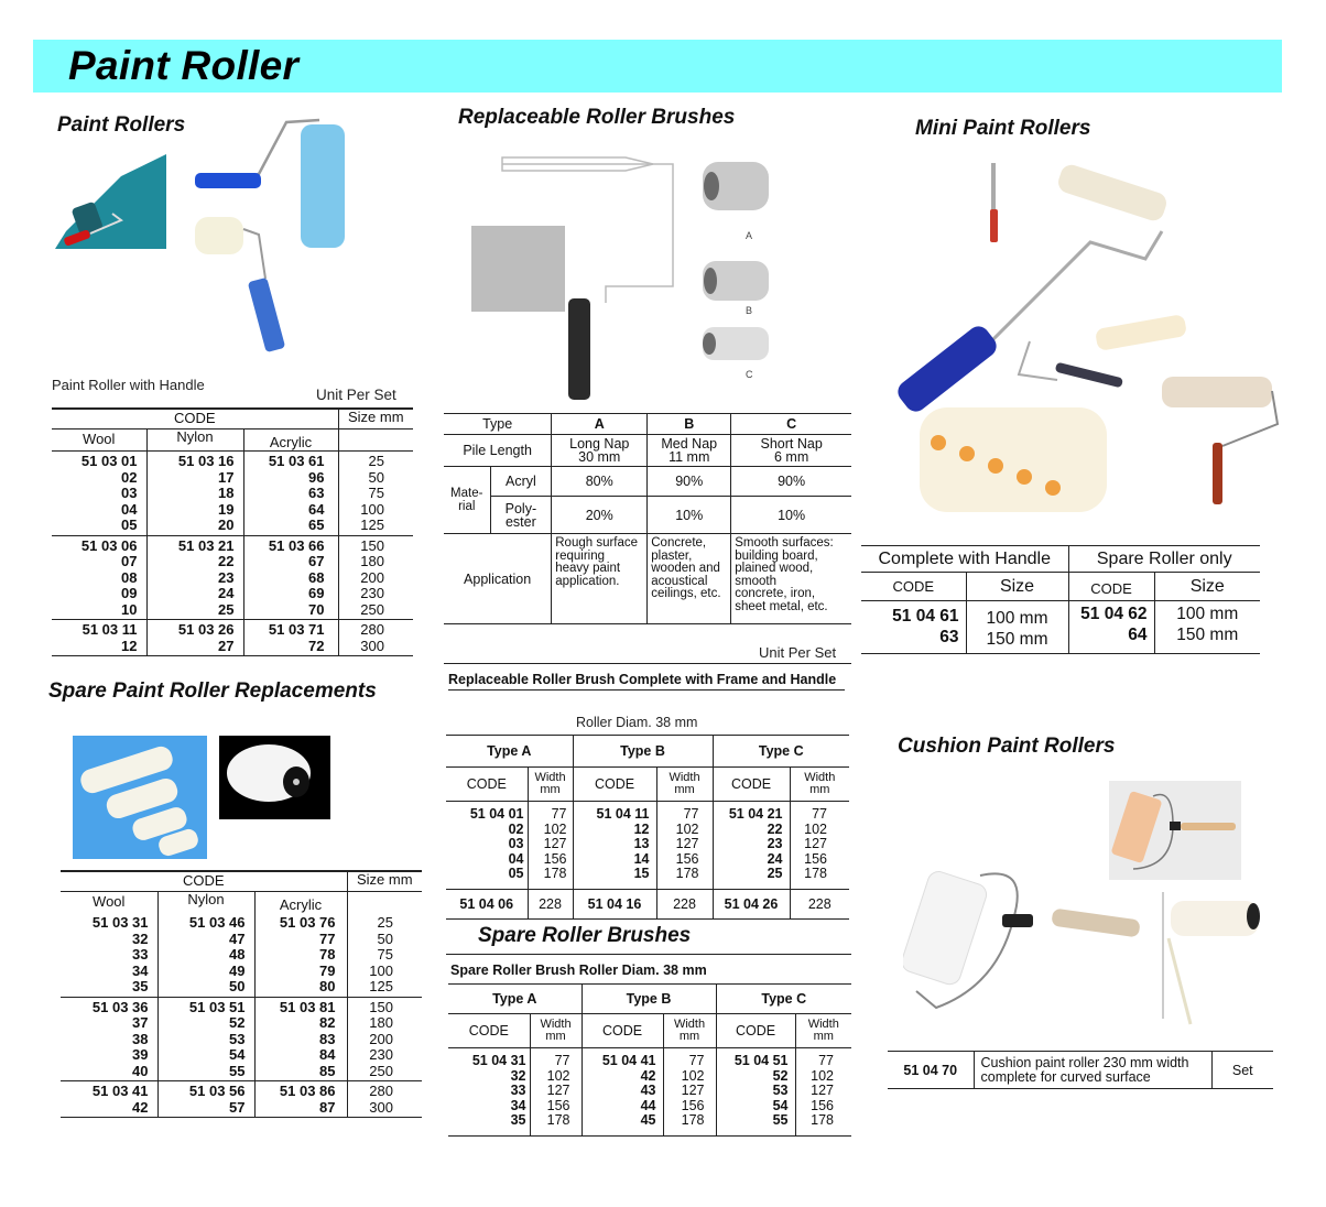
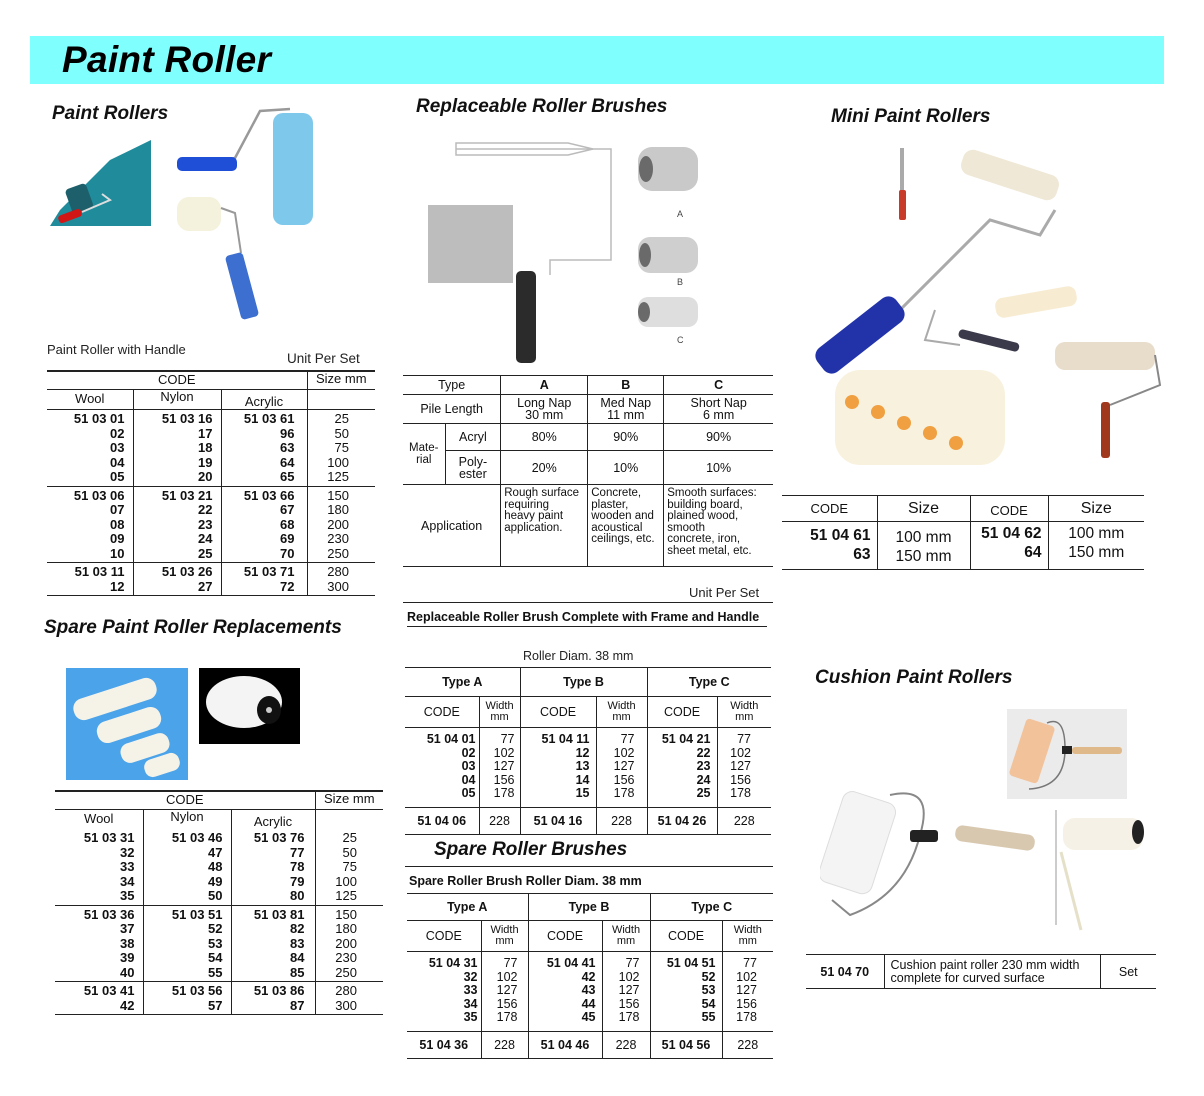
  Paint Roller
  Paint Rollers
  Paint Roller with Handle
  Unit Per Set
  CODE	Size mm
  Wool	Nylon	Acrylic
  51 03 0102030405	51 03 1617181920	51 03 6196636465	255075100125
  51 03 0607080910	51 03 2122232425	51 03 6667686970	150180200230250
  51 03 1112	51 03 2627	51 03 7172	280300
  Spare Paint Roller Replacements
  CODE	Size mm
  Wool	Nylon	Acrylic
  51 03 3132333435	51 03 4647484950	51 03 7677787980	255075100125
  51 03 3637383940	51 03 5152535455	51 03 8182838485	150180200230250
  51 03 4142	51 03 5657	51 03 8687	280300
  Replaceable Roller Brushes
  A
  B
  C
  Type	A	B	C
  Pile Length	Long Nap30 mm	Med Nap11 mm	Short Nap6 mm
  Mate-rial	Acryl	80%	90%	90%
  Poly-ester	20%	10%	10%
  Application	Rough surfacerequiringheavy paintapplication.	Concrete,plaster,wooden andacousticalceilings, etc.	Smooth surfaces:building board,plained wood,smoothconcrete, iron,sheet metal, etc.
  Unit Per Set
  Replaceable Roller Brush Complete with Frame and Handle
  Roller Diam. 38 mm
  Type A	Type B	Type C
  CODE	Widthmm	CODE	Widthmm	CODE	Widthmm
  51 04 0102030405	77102127156178	51 04 1112131415	77102127156178	51 04 2122232425	77102127156178
  51 04 06	228	51 04 16	228	51 04 26	228
  Spare Roller Brushes
  Spare Roller Brush Roller Diam. 38 mm
  Type A	Type B	Type C
  CODE	Widthmm	CODE	Widthmm	CODE	Widthmm
  51 04 3132333435	77102127156178	51 04 4142434445	77102127156178	51 04 5152535455	77102127156178
+ 51 04 36	228	51 04 46	228	51 04 56	228
  Mini Paint Rollers
- Complete with Handle	Spare Roller only
  CODE	Size	CODE	Size
  51 04 6163	100 mm150 mm	51 04 6264	100 mm150 mm
  Cushion Paint Rollers
  51 04 70	Cushion paint roller 230 mm widthcomplete for curved surface	Set
